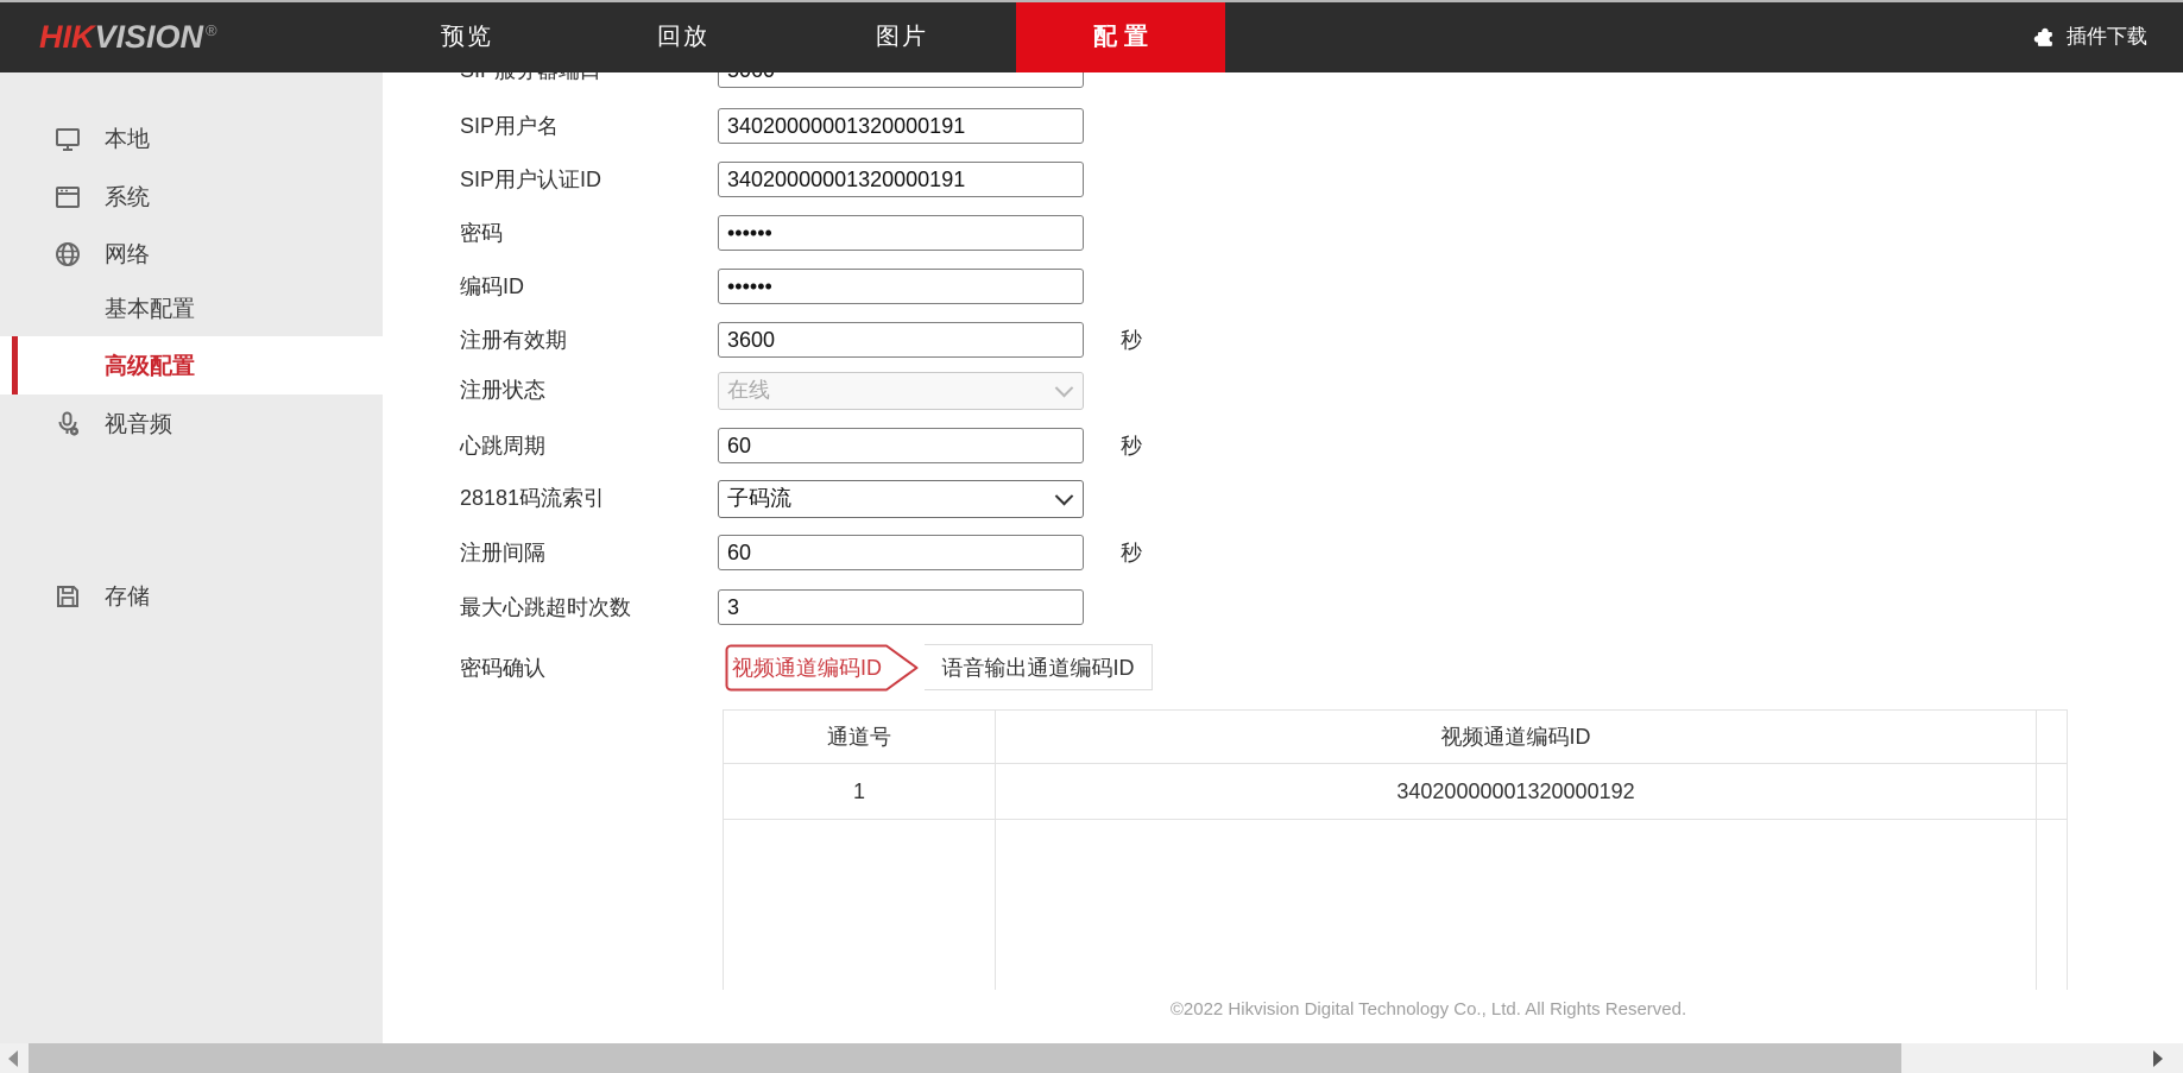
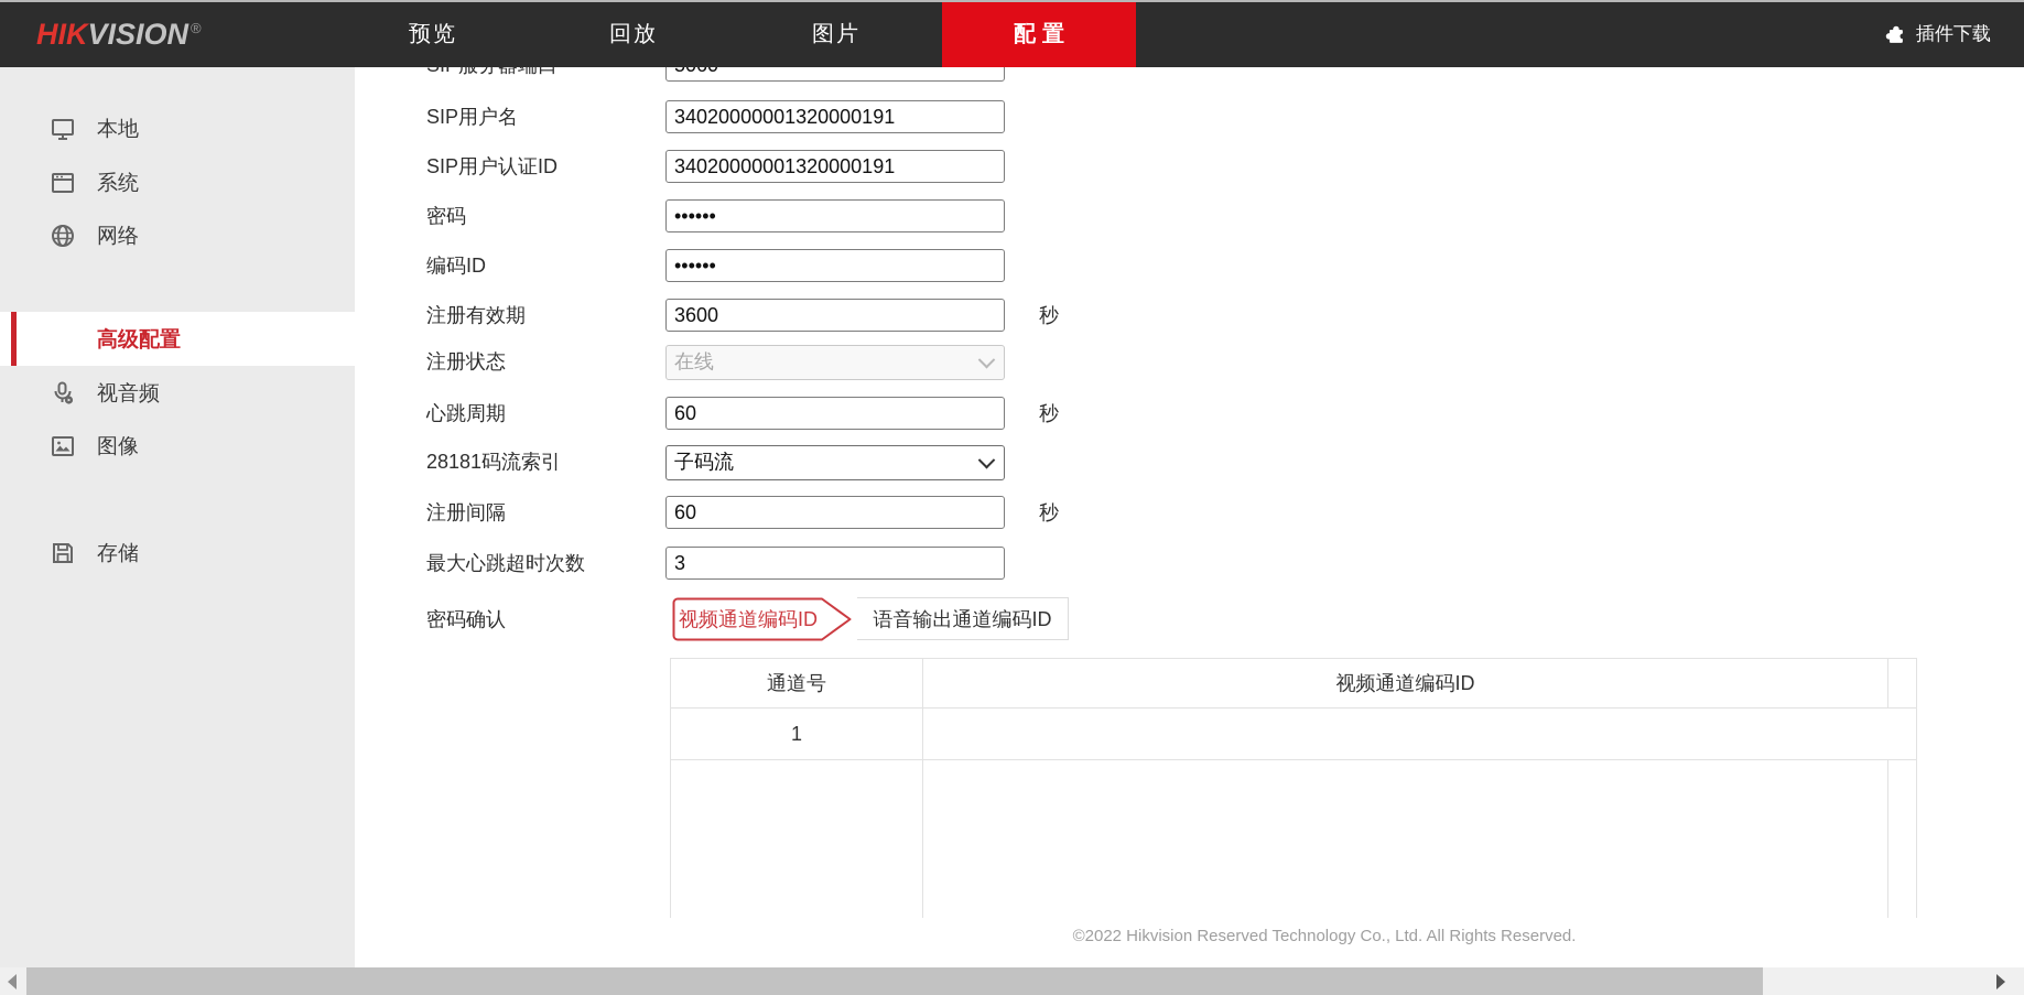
  HIKVISION ®
  预览
  回放
  图片
  配置
  插件下载
  本地
  系统
  网络
- 基本配置
  高级配置
  视音频
+ 图像
  存储
  SIP用户名
  34020000001320000191
  SIP用户认证ID
  34020000001320000191
  密码
  ••••••
  编码ID
  ••••••
  注册有效期
  3600
  秒
  注册状态
  在线
  心跳周期
  60
  秒
  28181码流索引
  子码流
  注册间隔
  60
  秒
  最大心跳超时次数
  3
  密码确认
  视频通道编码ID
  语音输出通道编码ID
  通道号
  视频通道编码ID
  1
- 34020000001320000192
- ©2022 Hikvision Digital Technology Co., Ltd. All Rights Reserved.
+ ©2022 Hikvision Reserved Technology Co., Ltd. All Rights Reserved.
